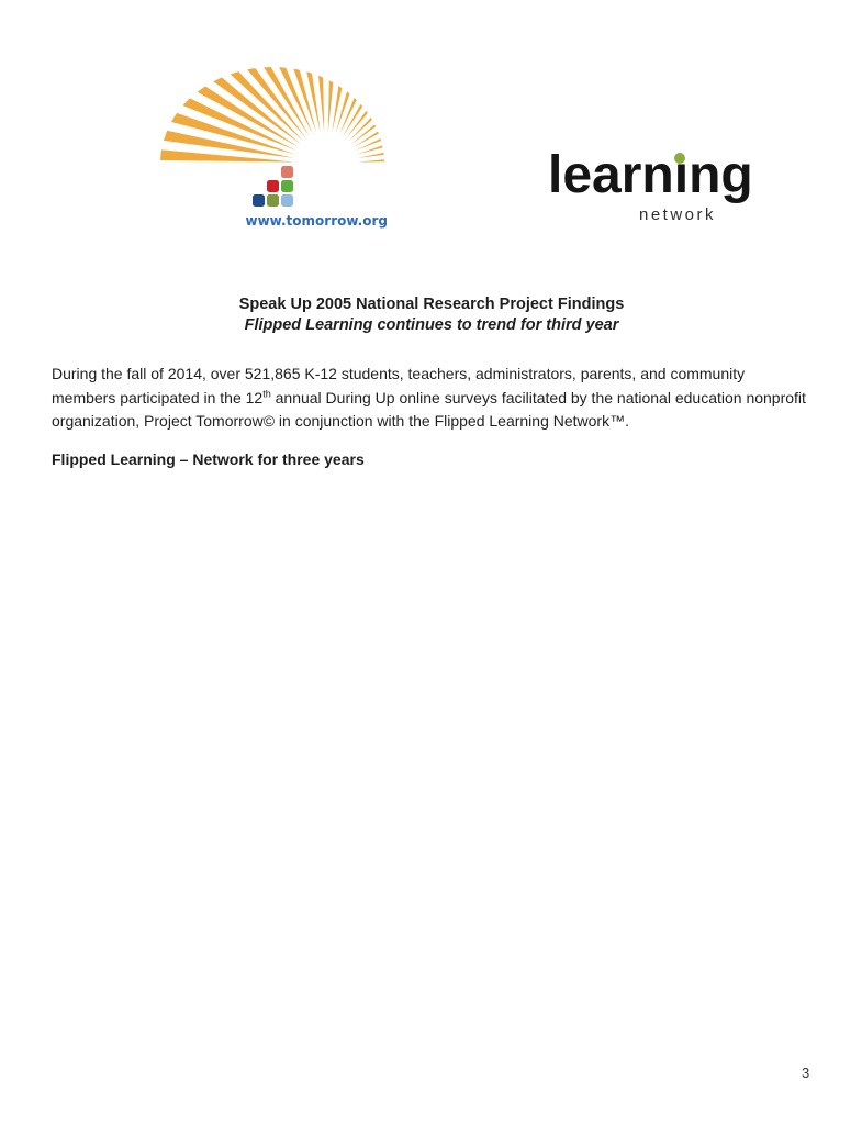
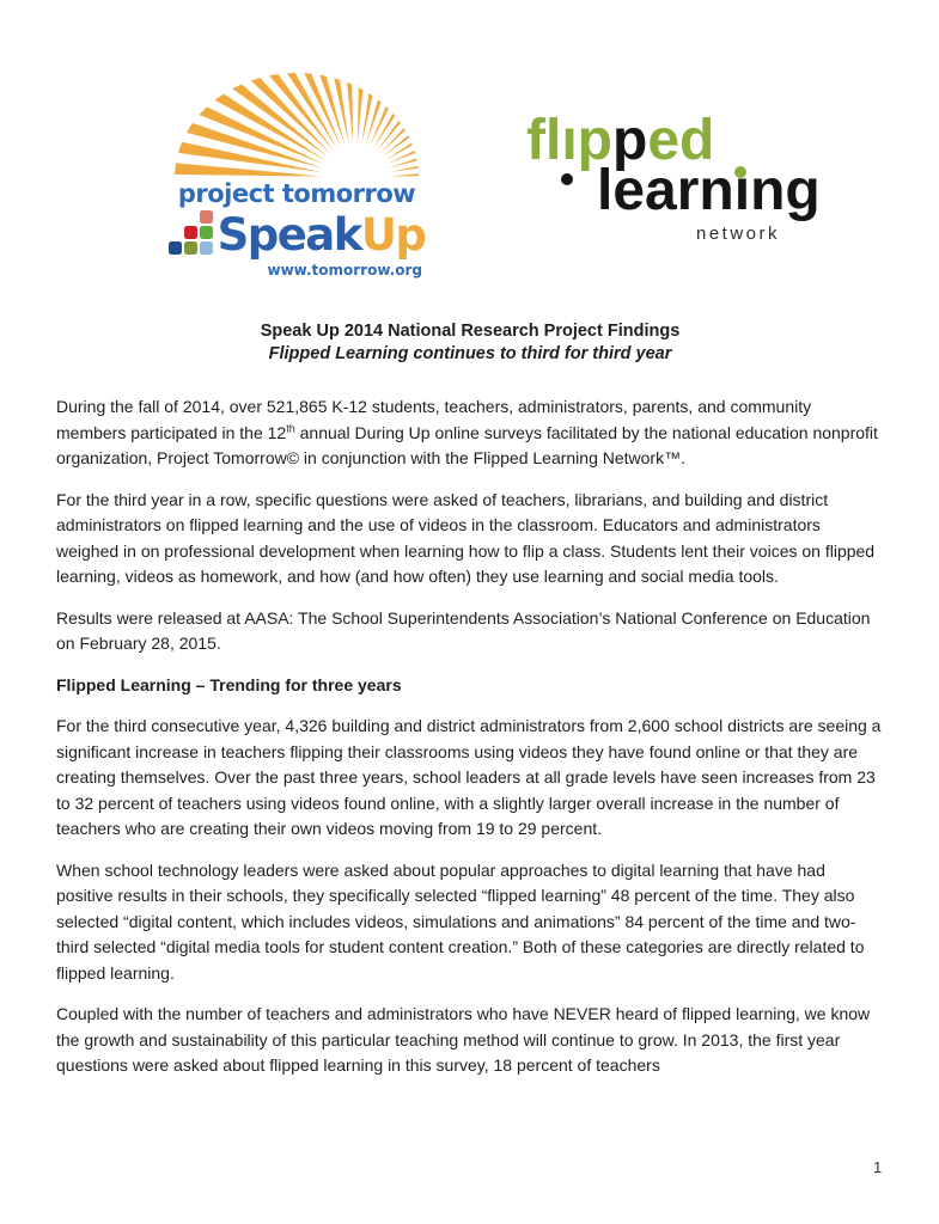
+ project tomorrow
+ SpeakUp
  www.tomorrow.org
+ flıpped
  learnıng
  network
- Speak Up 2005 National Research Project Findings
+ Speak Up 2014 National Research Project Findings
- Flipped Learning continues to trend for third year
+ Flipped Learning continues to third for third year
  During the fall of 2014, over 521,865 K-12 students, teachers, administrators, parents, and community members participated in the 12th annual During Up online surveys facilitated by the national education nonprofit organization, Project Tomorrow© in conjunction with the Flipped Learning Network™.
+ For the third year in a row, specific questions were asked of teachers, librarians, and building and district administrators on flipped learning and the use of videos in the classroom. Educators and administrators weighed in on professional development when learning how to flip a class. Students lent their voices on flipped learning, videos as homework, and how (and how often) they use learning and social media tools.
+ Results were released at AASA: The School Superintendents Association’s National Conference on Education on February 28, 2015.
- Flipped Learning – Network for three years
+ Flipped Learning – Trending for three years
+ For the third consecutive year, 4,326 building and district administrators from 2,600 school districts are seeing a significant increase in teachers flipping their classrooms using videos they have found online or that they are creating themselves. Over the past three years, school leaders at all grade levels have seen increases from 23 to 32 percent of teachers using videos found online, with a slightly larger overall increase in the number of teachers who are creating their own videos moving from 19 to 29 percent.
+ When school technology leaders were asked about popular approaches to digital learning that have had positive results in their schools, they specifically selected “flipped learning” 48 percent of the time. They also selected “digital content, which includes videos, simulations and animations” 84 percent of the time and two-third selected “digital media tools for student content creation.” Both of these categories are directly related to flipped learning.
+ Coupled with the number of teachers and administrators who have NEVER heard of flipped learning, we know the growth and sustainability of this particular teaching method will continue to grow. In 2013, the first year questions were asked about flipped learning in this survey, 18 percent of teachers
- 3
+ 1
